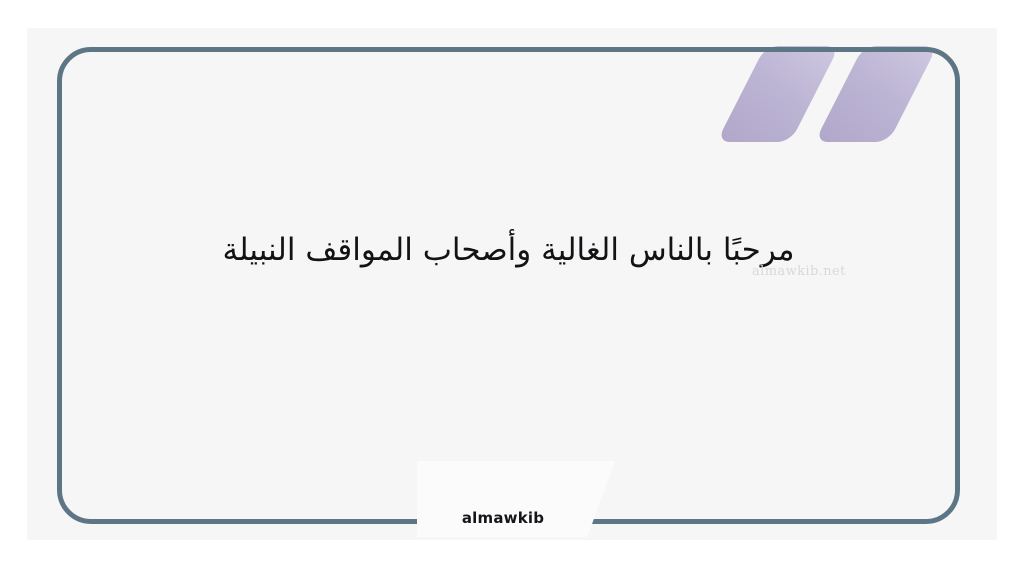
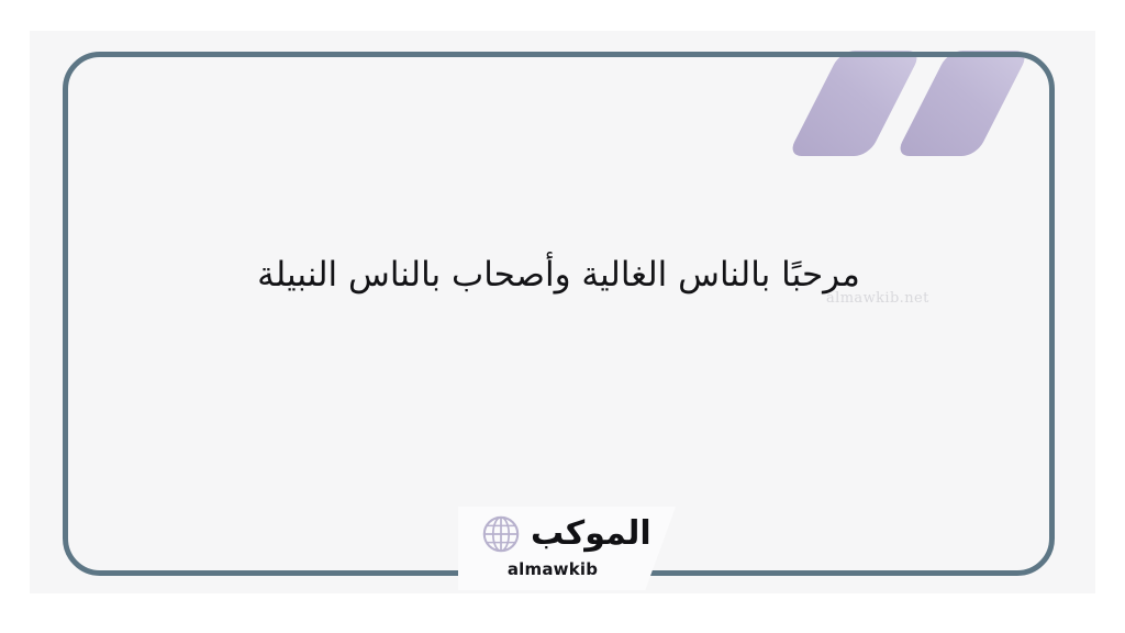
- مرحبًا بالناس الغالية وأصحاب المواقف النبيلة
+ مرحبًا بالناس الغالية وأصحاب بالناس النبيلة
  almawkib.net
+ الموكب
  almawkib
